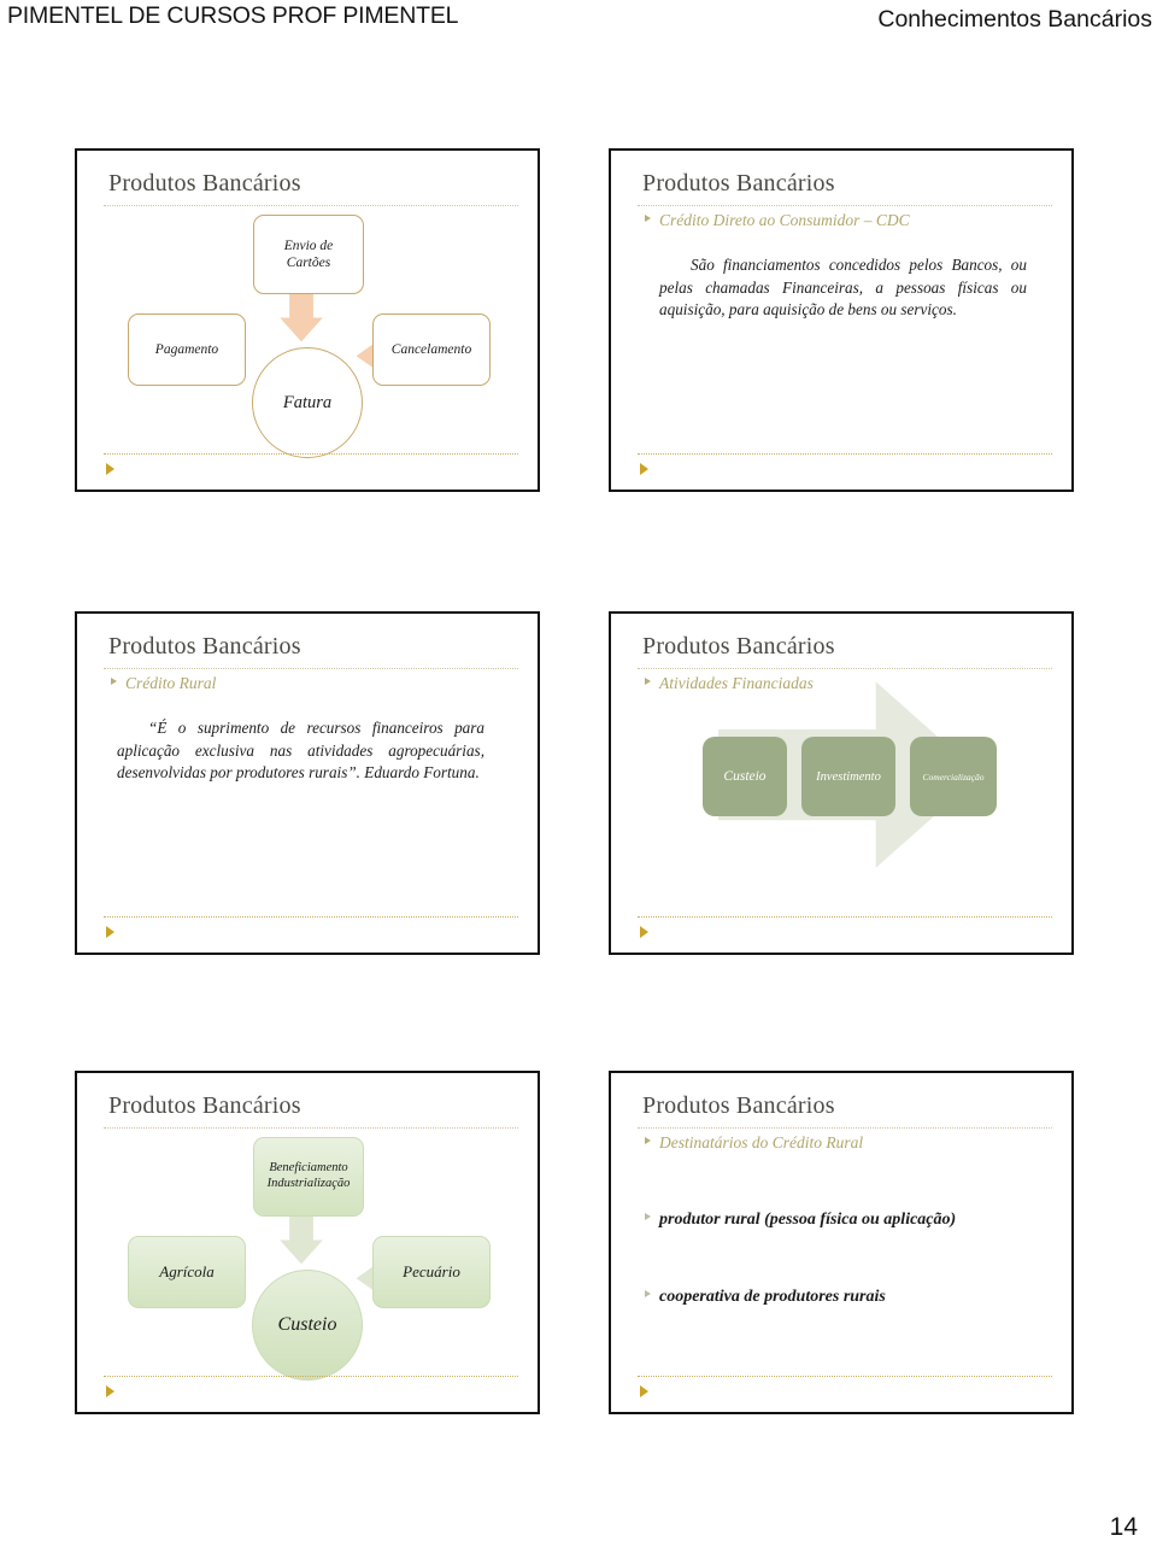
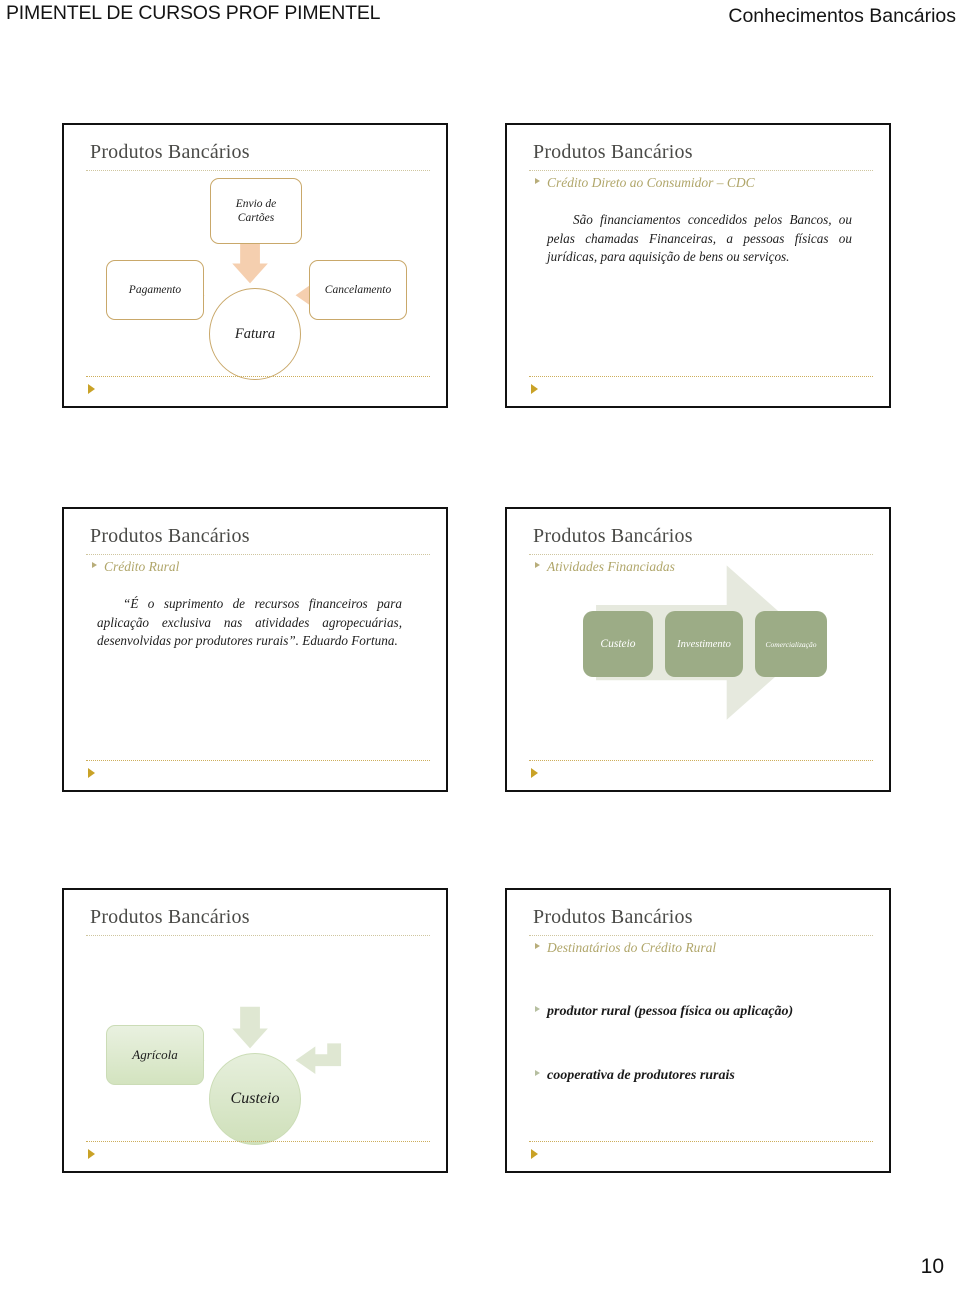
  PIMENTEL DE CURSOS PROF PIMENTEL
  Conhecimentos Bancários
  Produtos Bancários
  Pagamento
  Envio de
  Cartões
  Cancelamento
  Fatura
  Produtos Bancários
  Crédito Direto ao Consumidor – CDC
- São financiamentos concedidos pelos Bancos, ou pelas chamadas Financeiras, a pessoas físicas ou aquisição, para aquisição de bens ou serviços.
+ São financiamentos concedidos pelos Bancos, ou pelas chamadas Financeiras, a pessoas físicas ou jurídicas, para aquisição de bens ou serviços.
  Produtos Bancários
  Crédito Rural
  “É o suprimento de recursos financeiros para aplicação exclusiva nas atividades agropecuárias, desenvolvidas por produtores rurais”. Eduardo Fortuna.
  Produtos Bancários
  Atividades Financiadas
  Custeio
  Investimento
  Comercialização
  Produtos Bancários
  Agrícola
- Beneficiamento
- Industrialização
- Pecuário
  Custeio
  Produtos Bancários
  Destinatários do Crédito Rural
  produtor rural (pessoa física ou aplicação)
  cooperativa de produtores rurais
- 14
+ 10
